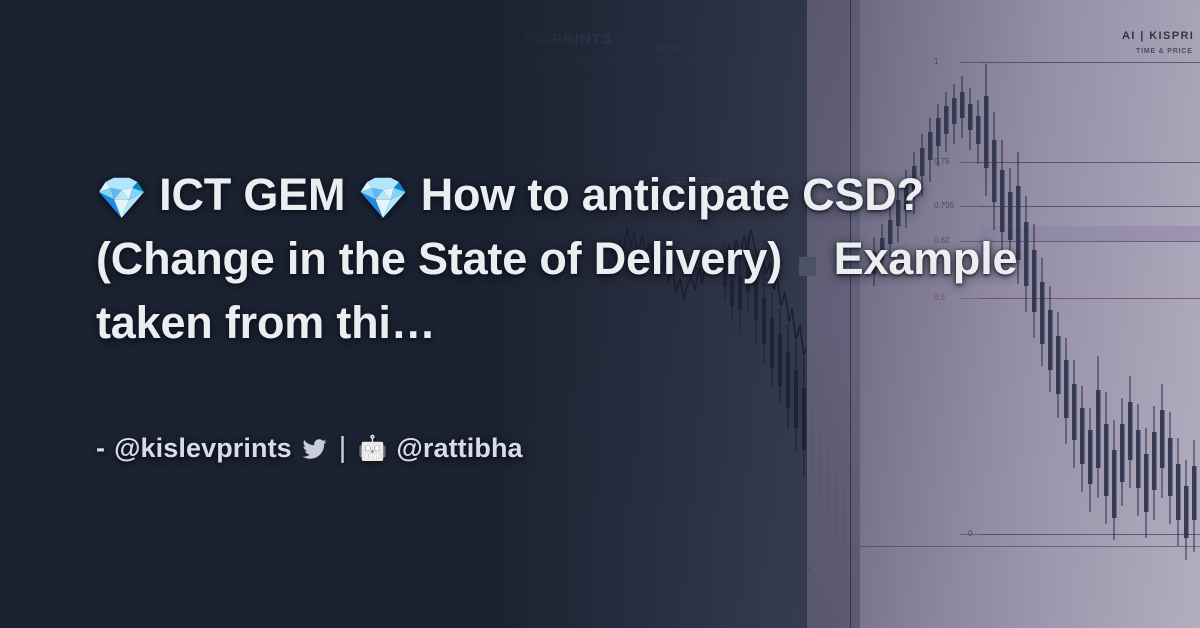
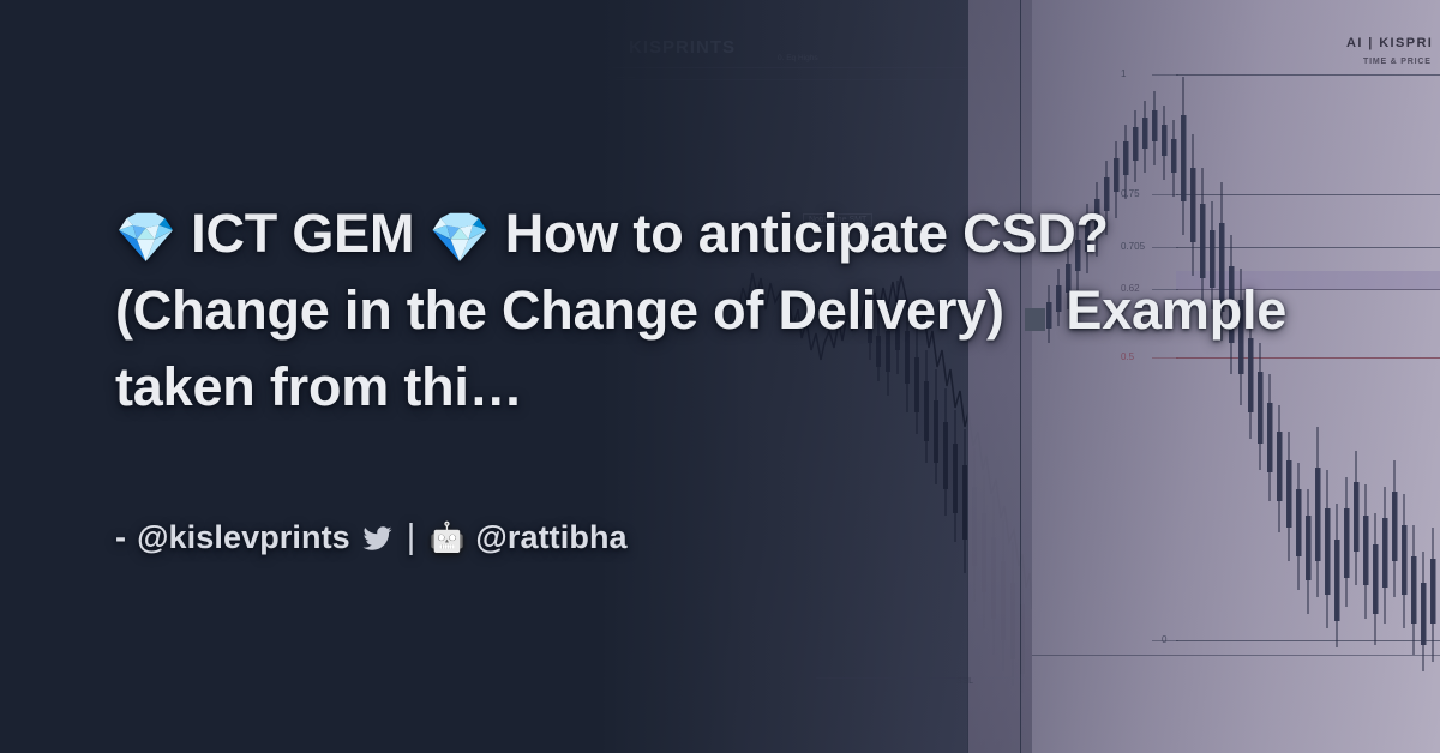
- 💎 ICT GEM 💎 How to anticipate CSD? (Change in the State of Delivery) Example taken from thi…
+ 💎 ICT GEM 💎 How to anticipate CSD? (Change in the Change of Delivery) Example taken from thi…
  -
  @kislevprints
  |
  🤖
  @rattibha
